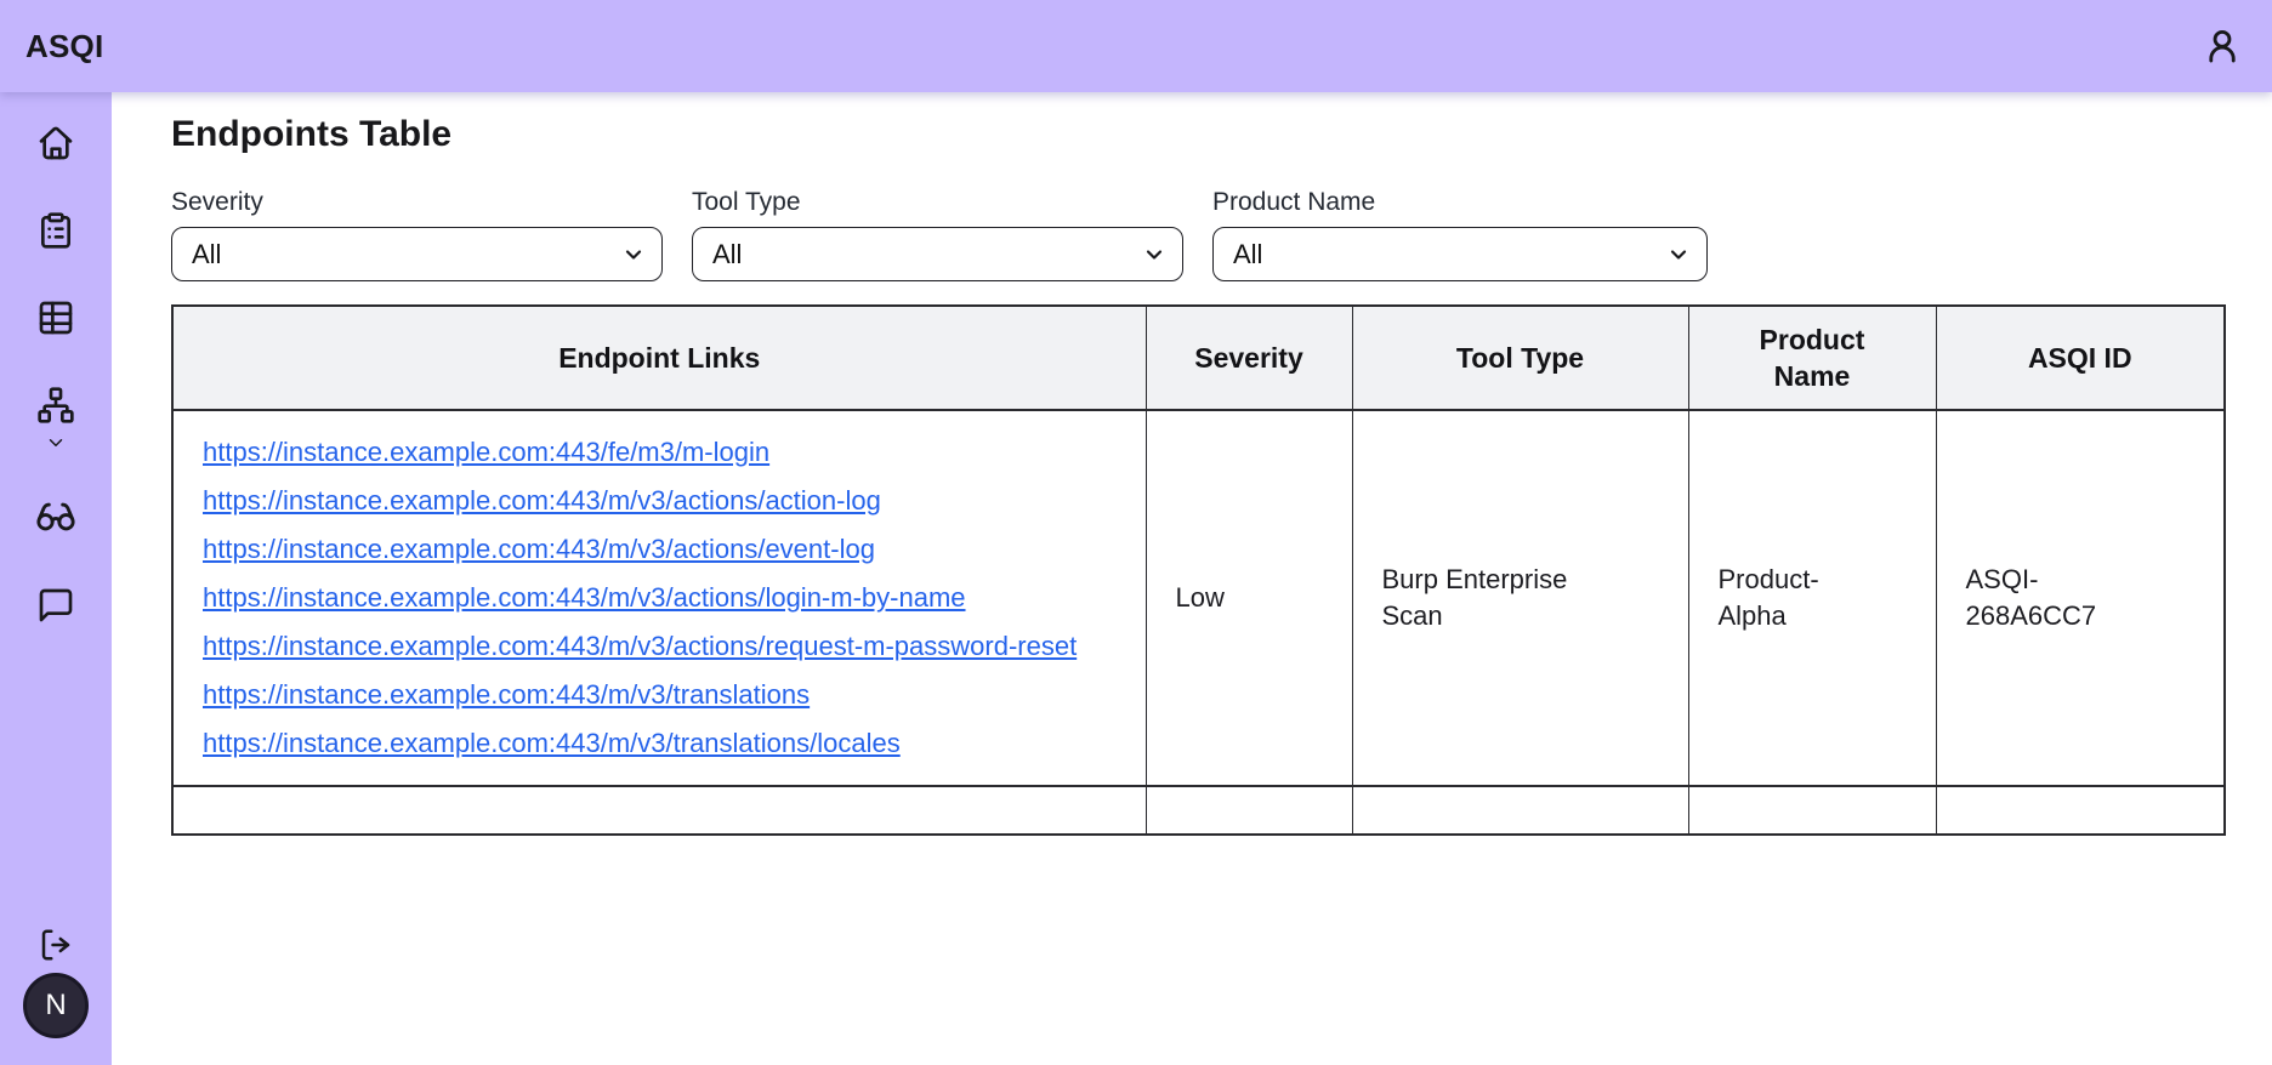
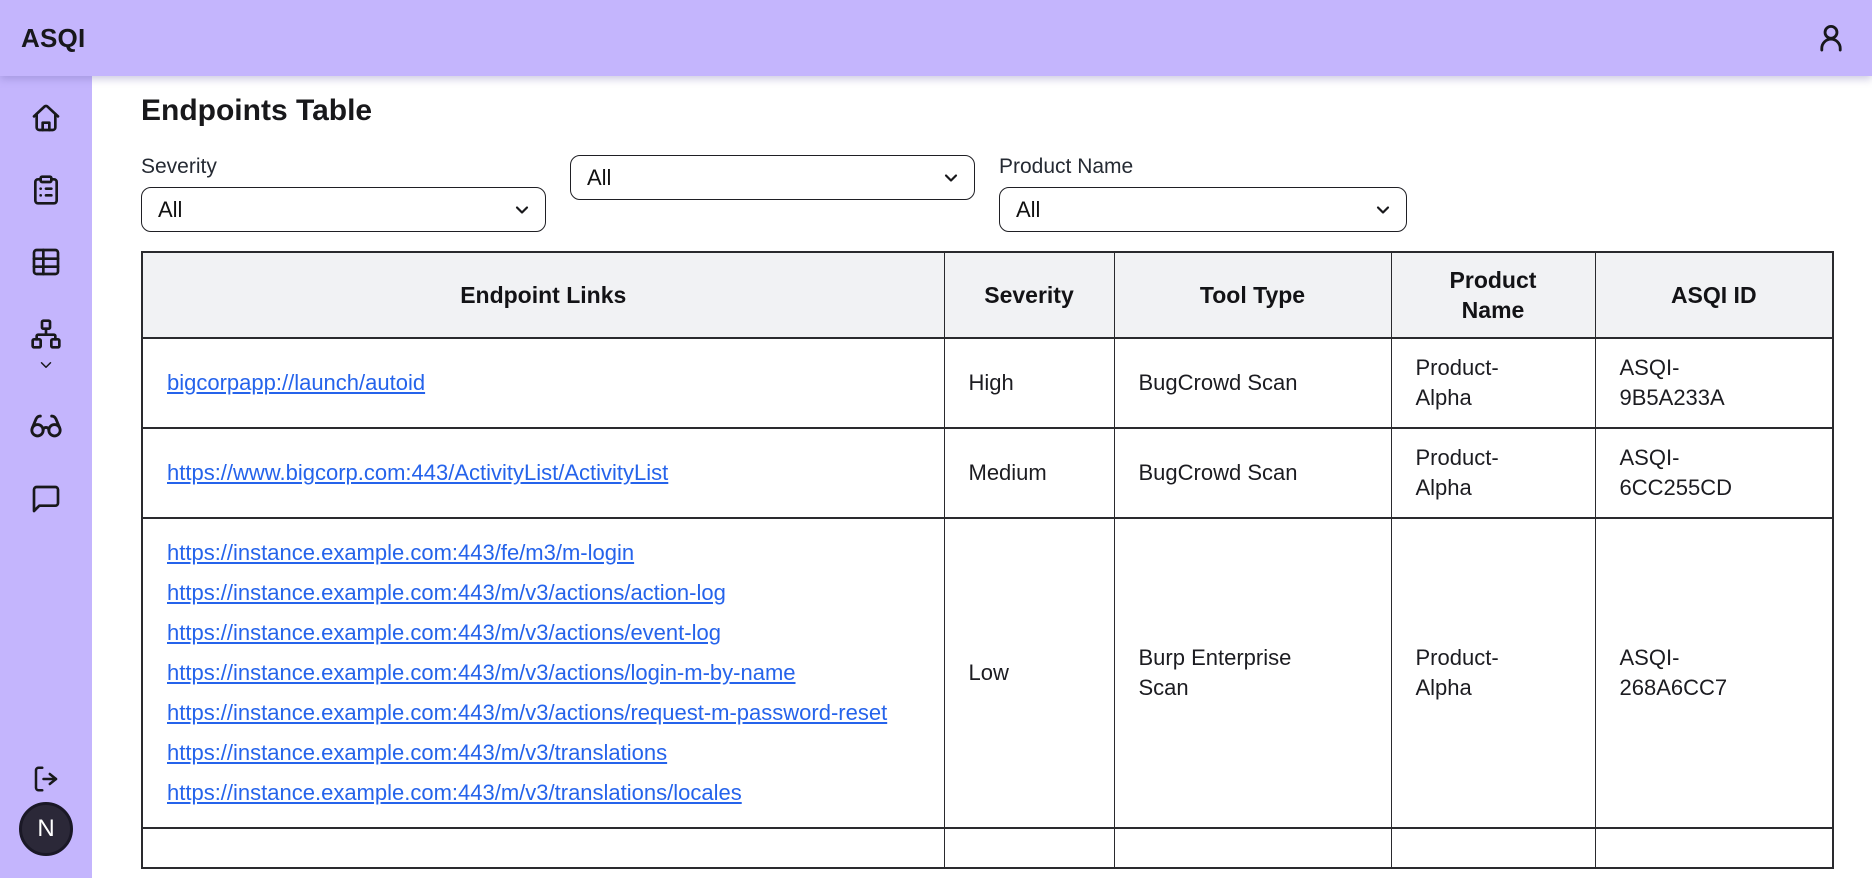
  ASQI
  N
  Endpoints Table
  Severity
  All
- Tool Type
  All
  Product Name
  All
  Endpoint Links	Severity	Tool Type	Product Name	ASQI ID
+ bigcorpapp://launch/autoid	High	BugCrowd Scan	Product-Alpha	ASQI-9B5A233A
+ https://www.bigcorp.com:443/ActivityList/ActivityList	Medium	BugCrowd Scan	Product-Alpha	ASQI-6CC255CD
  https://instance.example.com:443/fe/m3/m-login https://instance.example.com:443/m/v3/actions/action-log https://instance.example.com:443/m/v3/actions/event-log https://instance.example.com:443/m/v3/actions/login-m-by-name https://instance.example.com:443/m/v3/actions/request-m-password-reset https://instance.example.com:443/m/v3/translations https://instance.example.com:443/m/v3/translations/locales	Low	Burp Enterprise Scan	Product-Alpha	ASQI-268A6CC7
